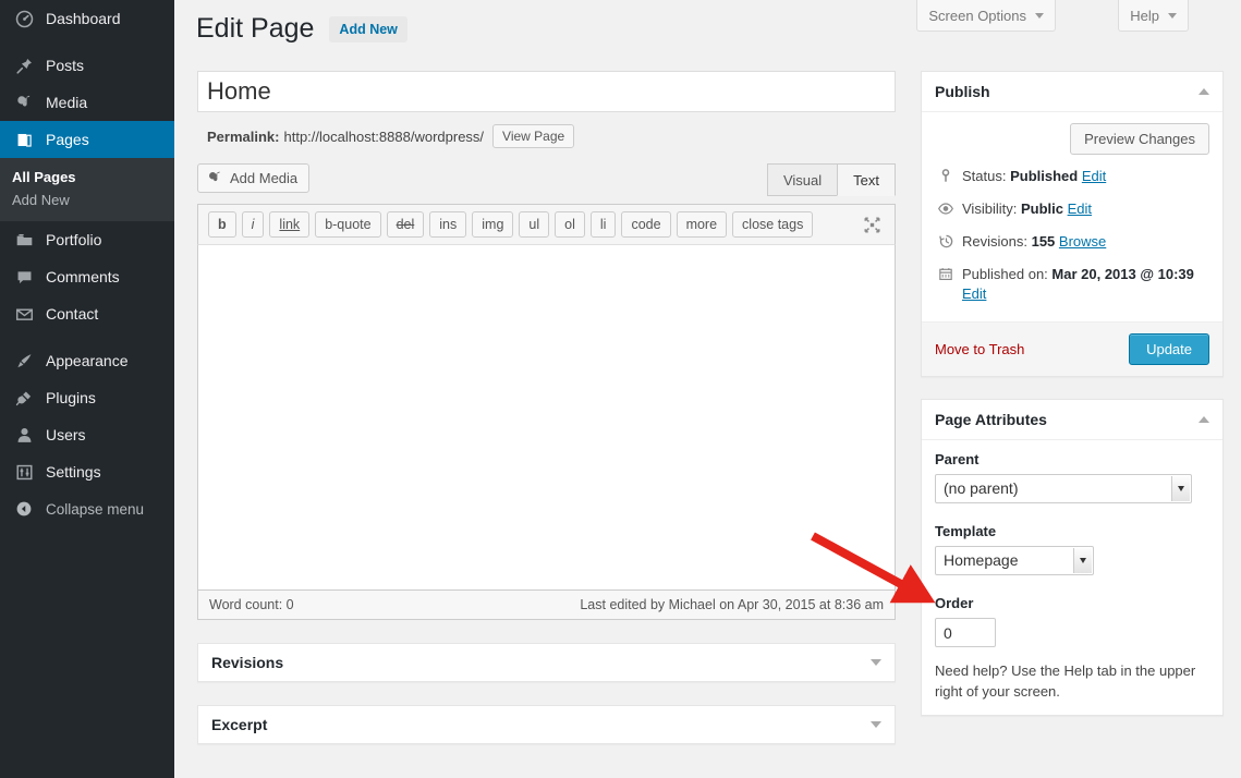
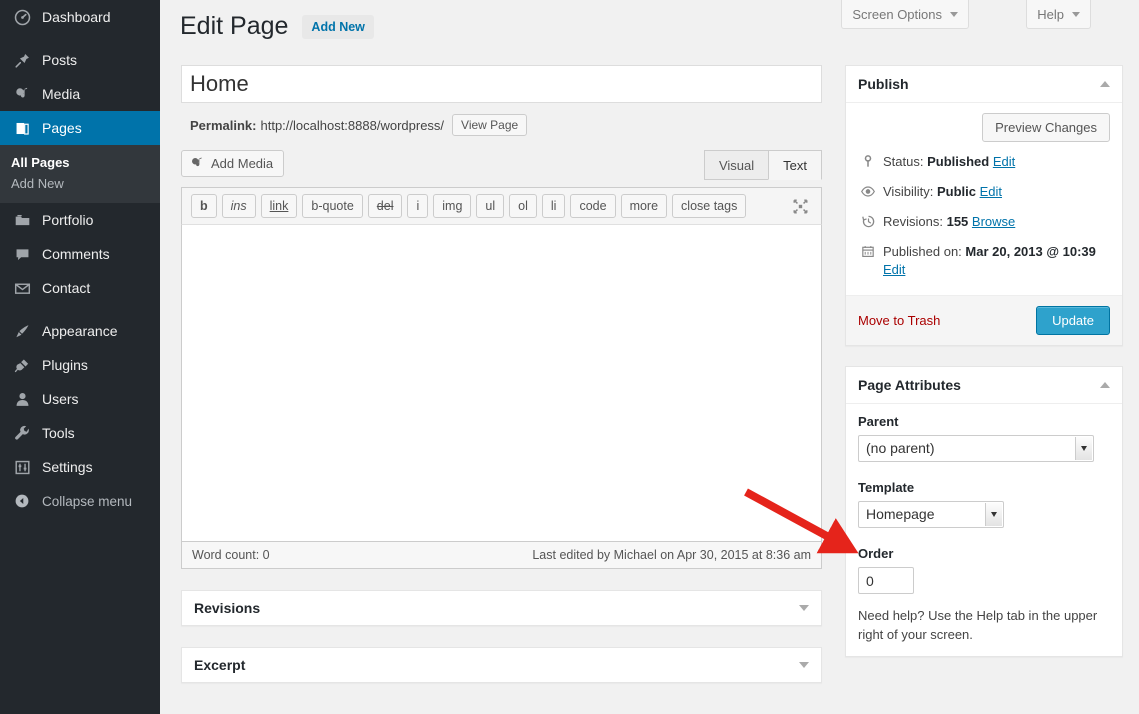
  Dashboard
  Posts
  Media
  Pages
  All Pages
  Add New
  Portfolio
  Comments
  Contact
  Appearance
  Plugins
  Users
+ Tools
  Settings
  Collapse menu
  Screen Options
  Help
  Edit Page
  Add New
  Home
  Permalink:
  http://localhost:8888/wordpress/
  View Page
  Add Media
  Visual
  Text
  b
- i
+ ins
  link
  b-quote
  del
- ins
+ i
  img
  ul
  ol
  li
  code
  more
  close tags
  Word count: 0
  Last edited by Michael on Apr 30, 2015 at 8:36 am
  Revisions
  Excerpt
  Publish
  Preview Changes
  Status: Published Edit
  Visibility: Public Edit
  Revisions: 155 Browse
  Published on: Mar 20, 2013 @ 10:39
  Edit
  Move to Trash
  Update
  Page Attributes
  Parent
  (no parent)
  Template
  Homepage
  Order
  0
  Need help? Use the Help tab in the upper right of your screen.
